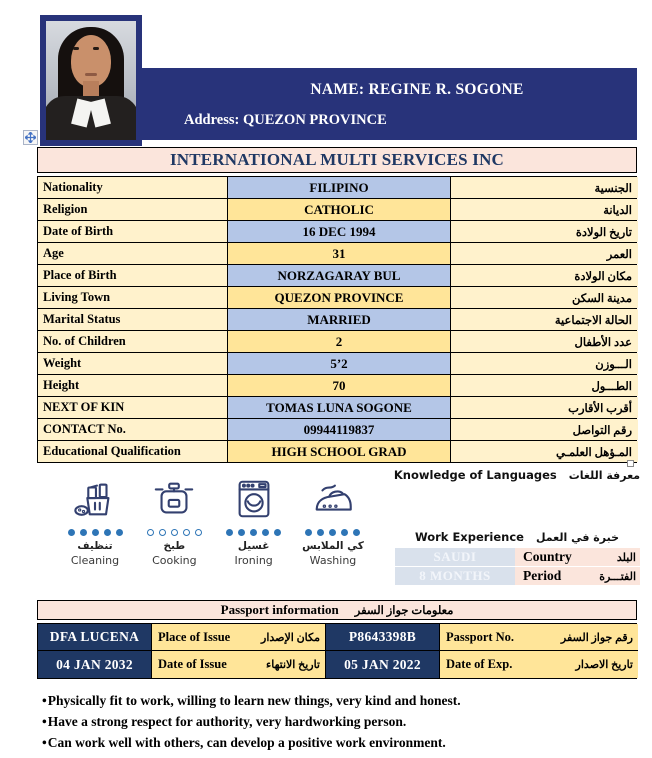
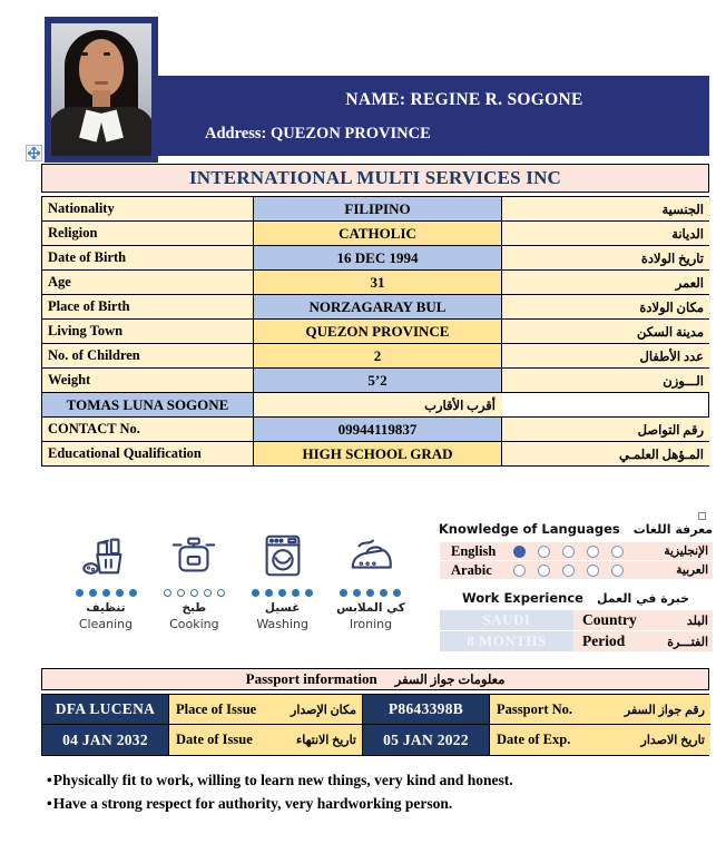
  NAME: REGINE R. SOGONE
  Address: QUEZON PROVINCE
  INTERNATIONAL MULTI SERVICES INC
  Nationality
  FILIPINO
  الجنسية
  Religion
  CATHOLIC
  الديانة
  Date of Birth
  16 DEC 1994
  تاريخ الولادة
  Age
  31
  العمر
  Place of Birth
  NORZAGARAY BUL
  مكان الولادة
  Living Town
  QUEZON PROVINCE
  مدينة السكن
- Marital Status
- MARRIED
- الحالة الاجتماعية
  No. of Children
  2
  عدد الأطفال
  Weight
  5’2
  الـــوزن
- Height
- 70
- الطـــول
- NEXT OF KIN
  TOMAS LUNA SOGONE
  أقرب الأقارب
  CONTACT No.
  09944119837
  رقم التواصل
  Educational Qualification
  HIGH SCHOOL GRAD
  المـؤهل العلمـي
  تنظيف
  Cleaning
  طبخ
  Cooking
  غسيل
- Ironing
+ Washing
  كي الملابس
- Washing
+ Ironing
  Knowledge of Languages
  معرفة اللغات
+ English
+ الإنجليزية
+ Arabic
+ العربية
  Work Experience
  خبرة في العمل
  SAUDI
  Country
  البلد
  8 MONTHS
  Period
  الفتـــرة
  Passport information
  معلومات جواز السفر
  DFA LUCENA
  Place of Issue
  مكان الإصدار
  P8643398B
  Passport No.
  رقم جواز السفر
  04 JAN 2032
  Date of Issue
  تاريخ الانتهاء
  05 JAN 2022
  Date of Exp.
  تاريخ الاصدار
  Physically fit to work, willing to learn new things, very kind and honest.
  Have a strong respect for authority, very hardworking person.
- Can work well with others, can develop a positive work environment.
